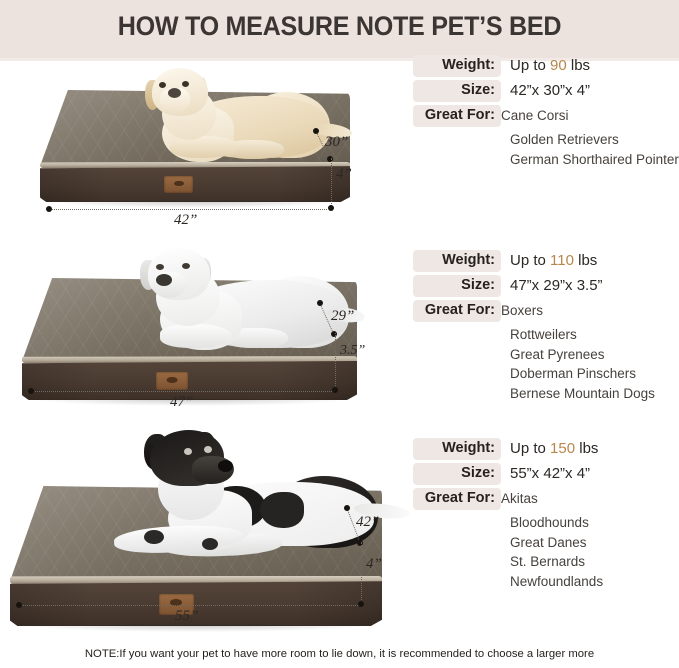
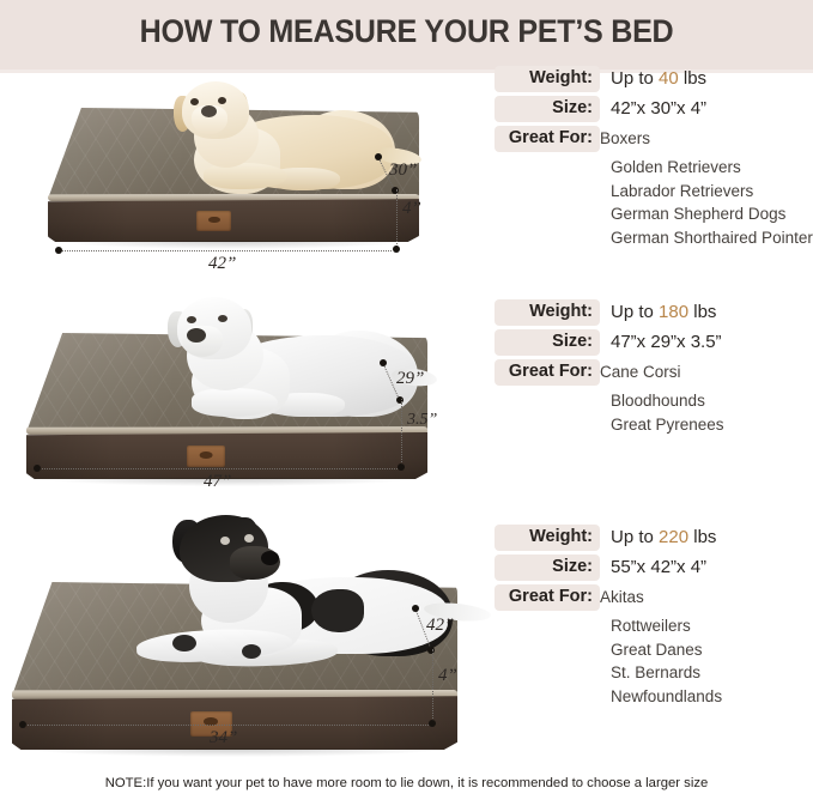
- HOW TO MEASURE NOTE PET’S BED
+ HOW TO MEASURE YOUR PET’S BED
  30”
  4”
  42”
  Weight:
- Up to 90 lbs
+ Up to 40 lbs
  Size:
  42”x 30”x 4”
  Great For:
- Cane Corsi
+ Boxers
  Golden Retrievers
+ Labrador Retrievers
+ German Shepherd Dogs
  German Shorthaired Pointer
  29”
  3.5”
  47”
  Weight:
- Up to 110 lbs
+ Up to 180 lbs
  Size:
  47”x 29”x 3.5”
  Great For:
- Boxers
+ Cane Corsi
- Rottweilers
+ Bloodhounds
  Great Pyrenees
- Doberman Pinschers
- Bernese Mountain Dogs
  42”
  4”
- 55”
+ 34”
  Weight:
- Up to 150 lbs
+ Up to 220 lbs
  Size:
  55”x 42”x 4”
  Great For:
  Akitas
- Bloodhounds
+ Rottweilers
  Great Danes
  St. Bernards
  Newfoundlands
- NOTE:If you want your pet to have more room to lie down, it is recommended to choose a larger more
+ NOTE:If you want your pet to have more room to lie down, it is recommended to choose a larger size
